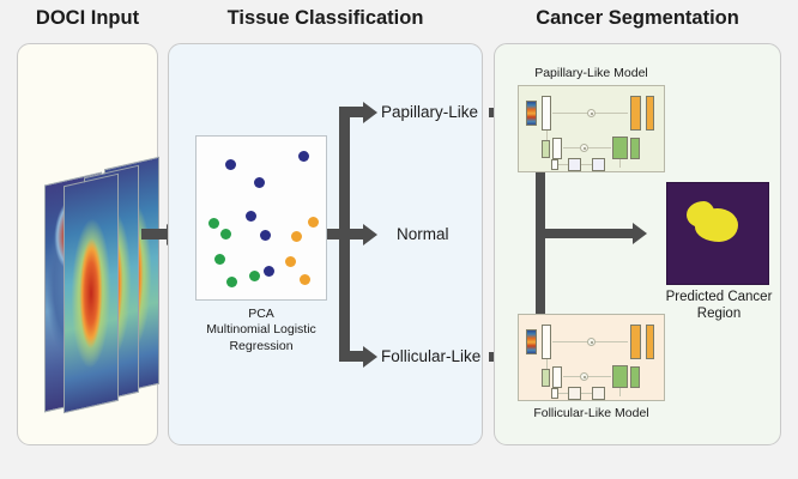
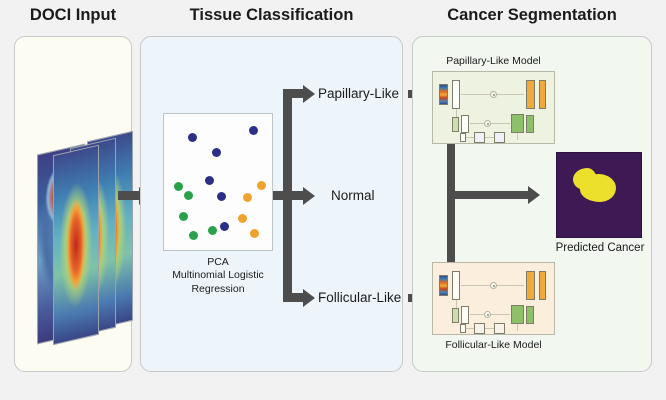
  DOCI Input
  Tissue Classification
  Cancer Segmentation
  PCA
  Multinomial Logistic
  Regression
  Papillary-Like
  Normal
  Follicular-Like
  Papillary-Like Model
  Follicular-Like Model
  Predicted Cancer
- Region
